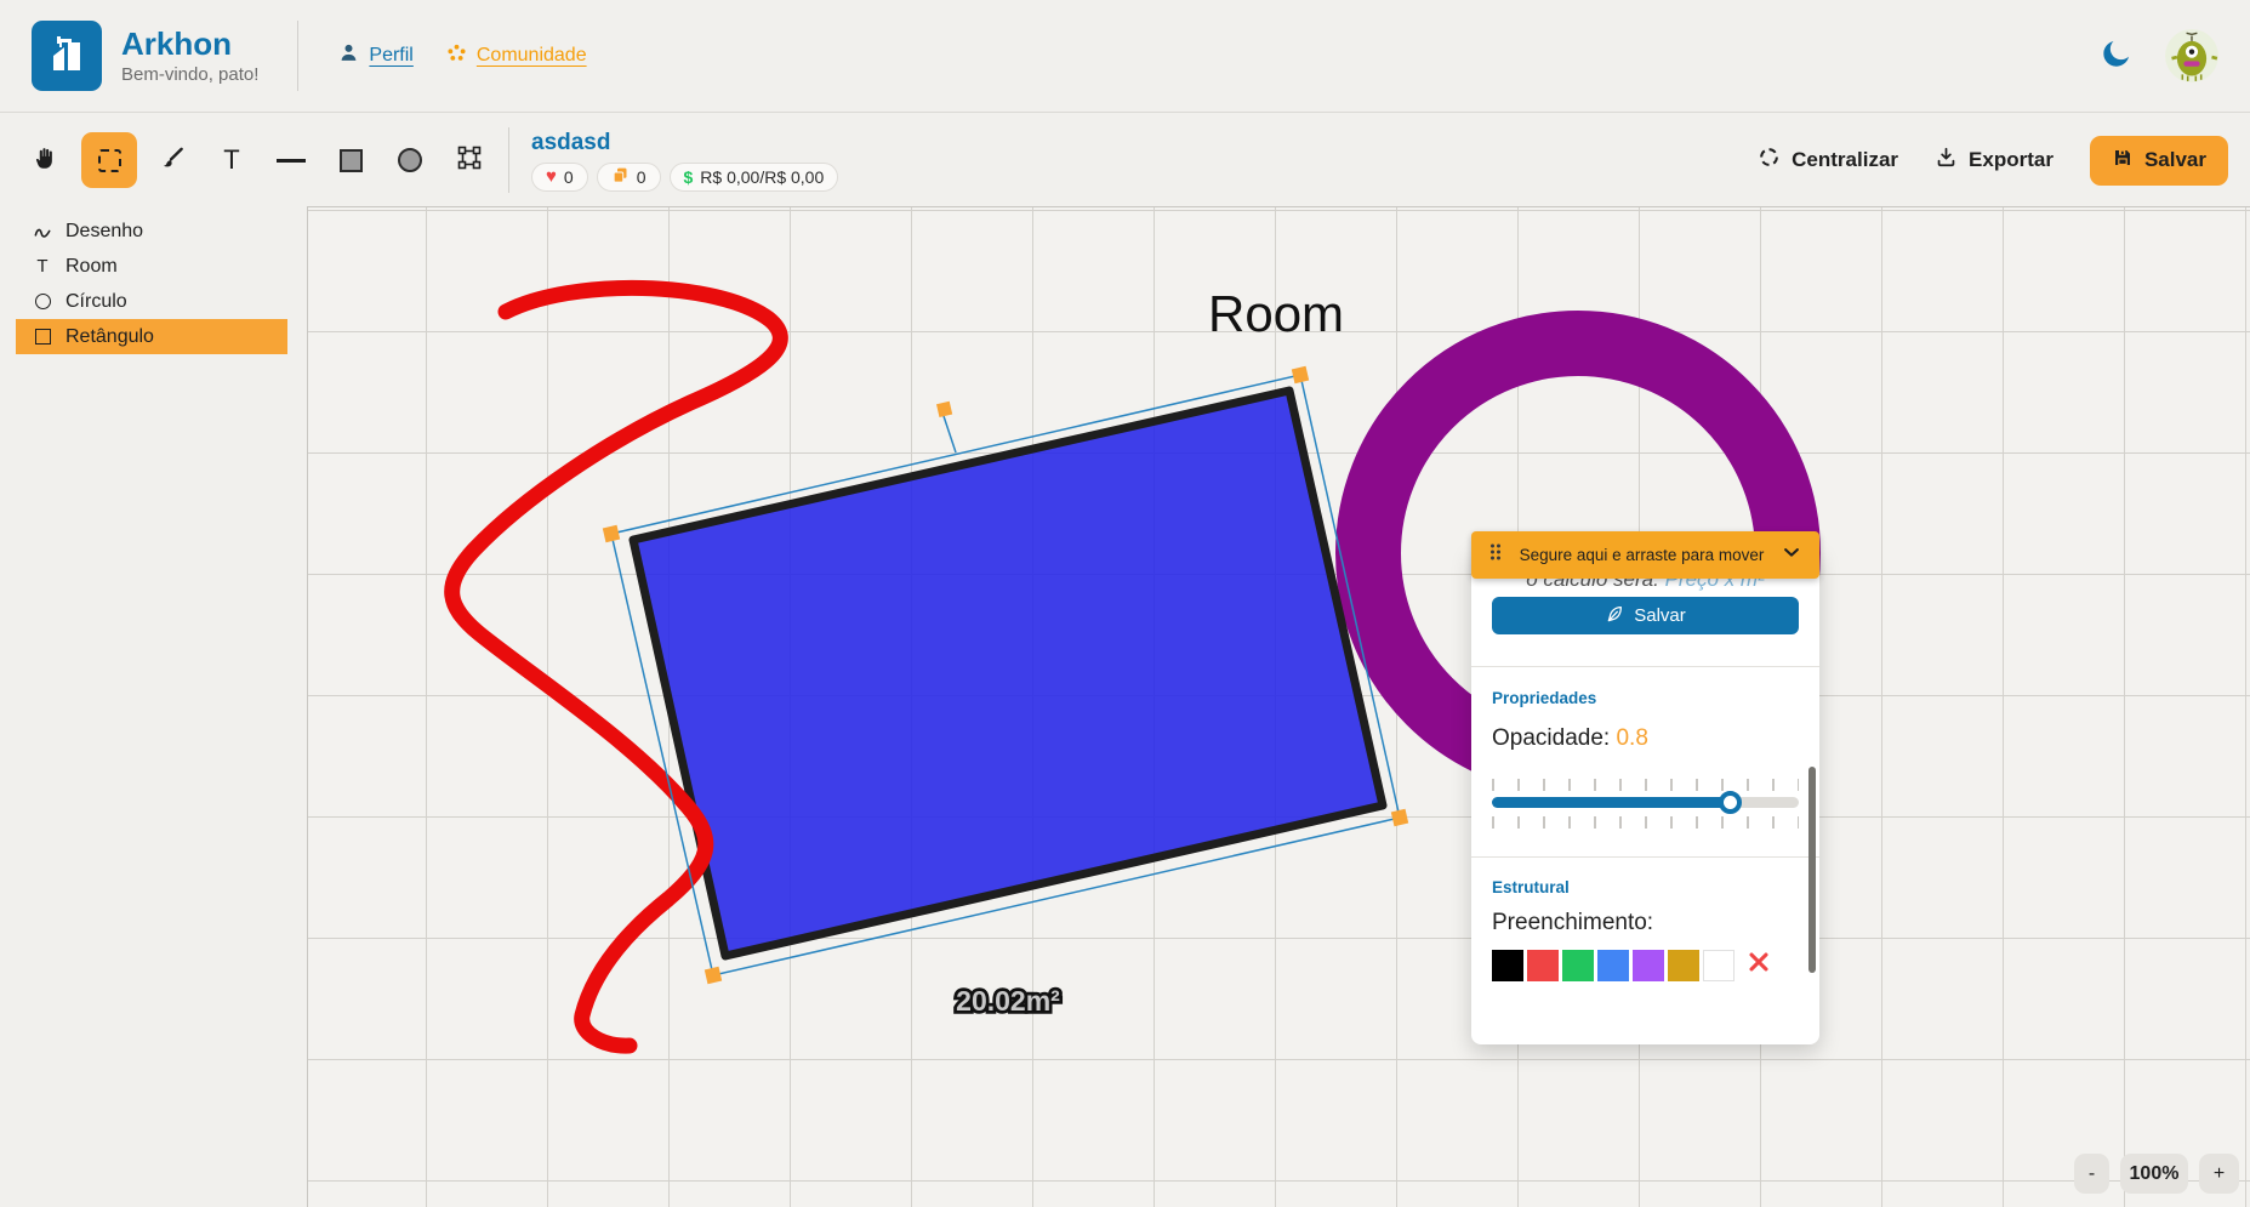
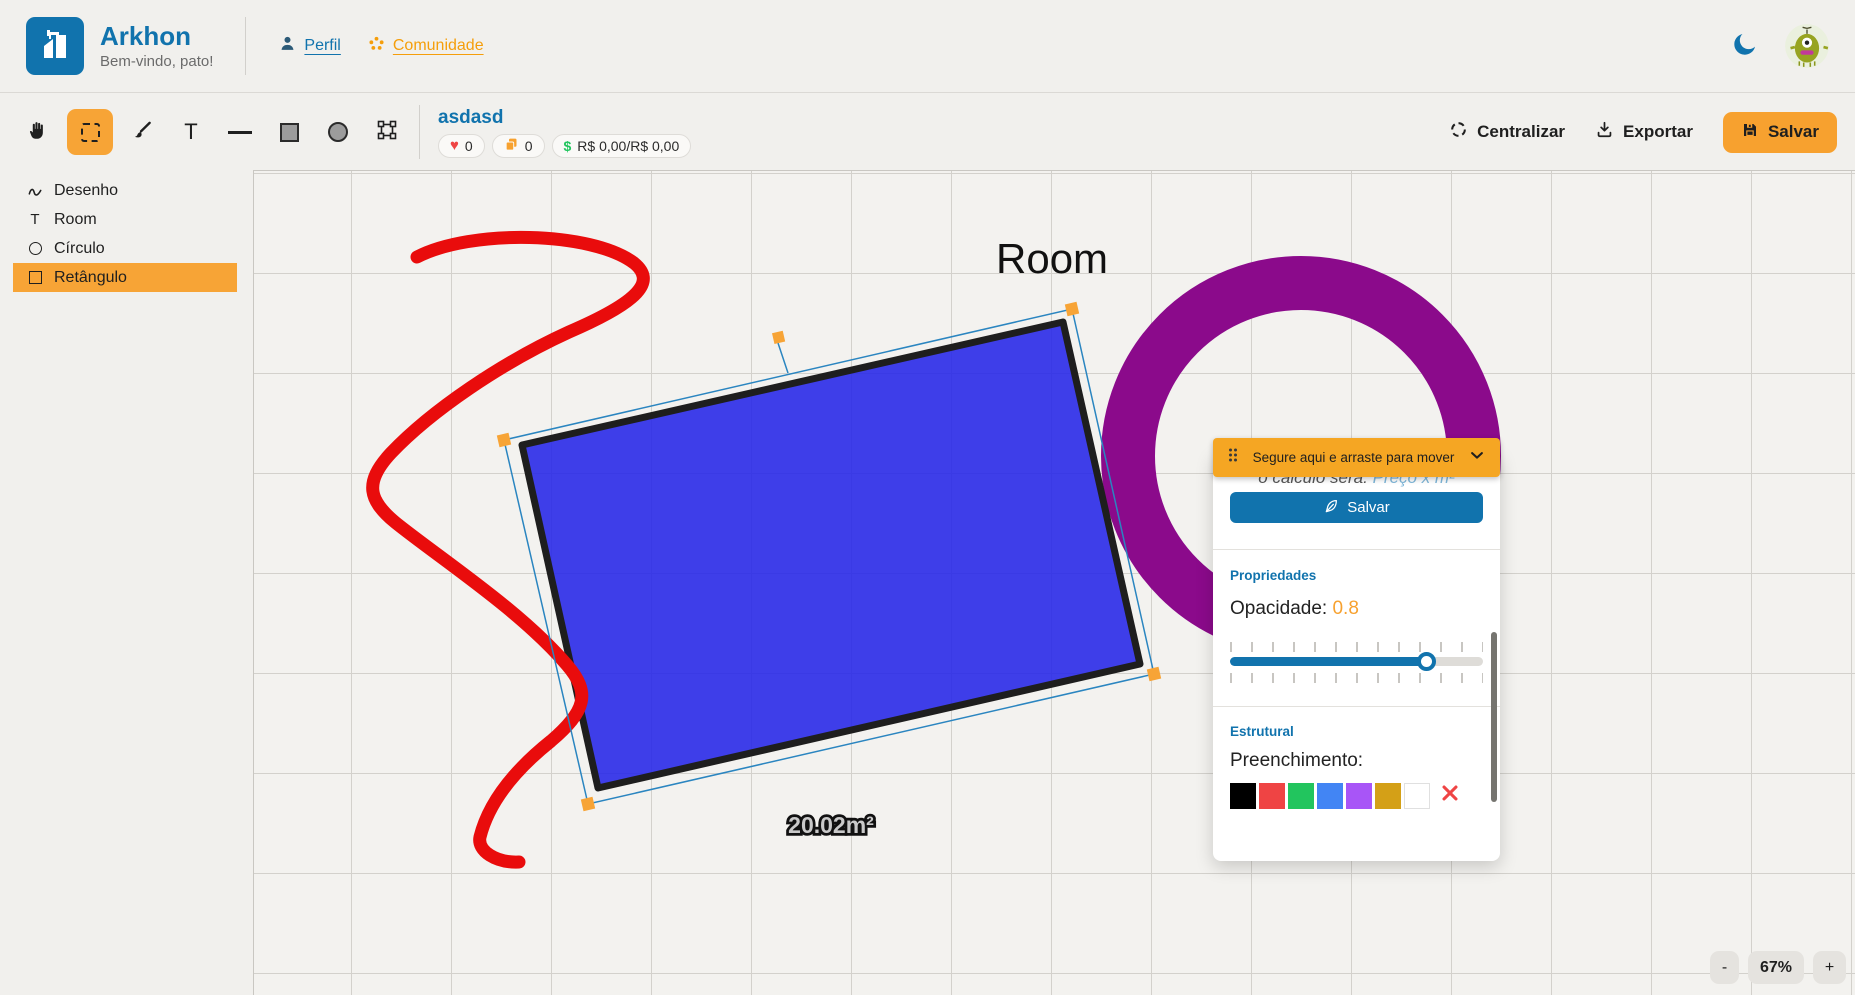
  Arkhon
  Bem-vindo, pato!
  Perfil
  Comunidade
  T
  asdasd
  ♥
  0
  0
  $
  R$ 0,00/R$ 0,00
  Centralizar
  Exportar
  Salvar
  Desenho
  T
  Room
  Círculo
  Retângulo
  Room
  20.02m²
  o cálculo será: Preço x m²
  Salvar
  Propriedades
  Opacidade: 0.8
  Estrutural
  Preenchimento:
  Segure aqui e arraste para mover
  -
- 100%
+ 67%
  +
